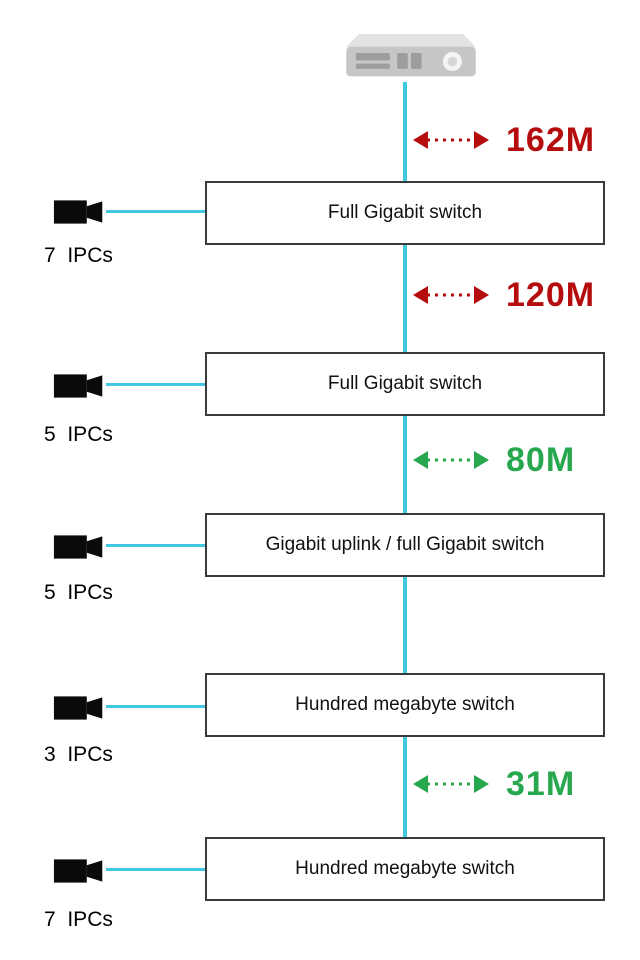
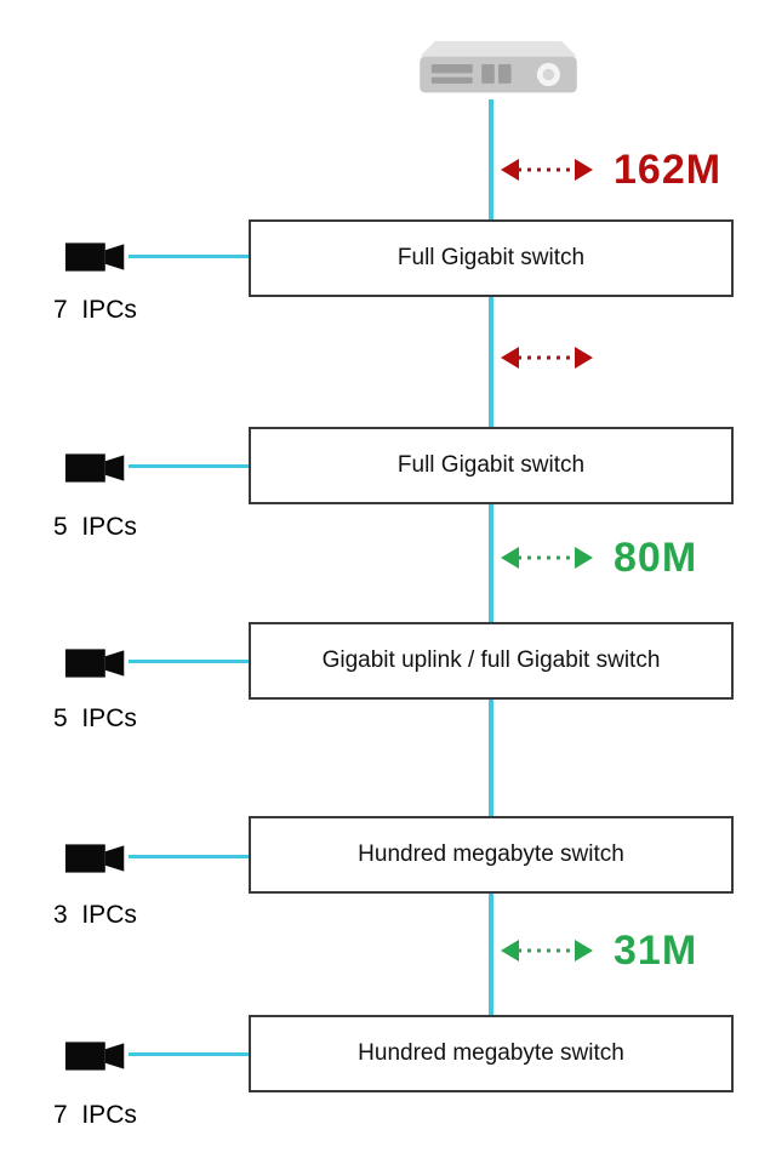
  162M
  Full Gigabit switch
  7 IPCs
- 120M
  Full Gigabit switch
  5 IPCs
  80M
  Gigabit uplink / full Gigabit switch
  5 IPCs
  Hundred megabyte switch
  3 IPCs
  31M
  Hundred megabyte switch
  7 IPCs
